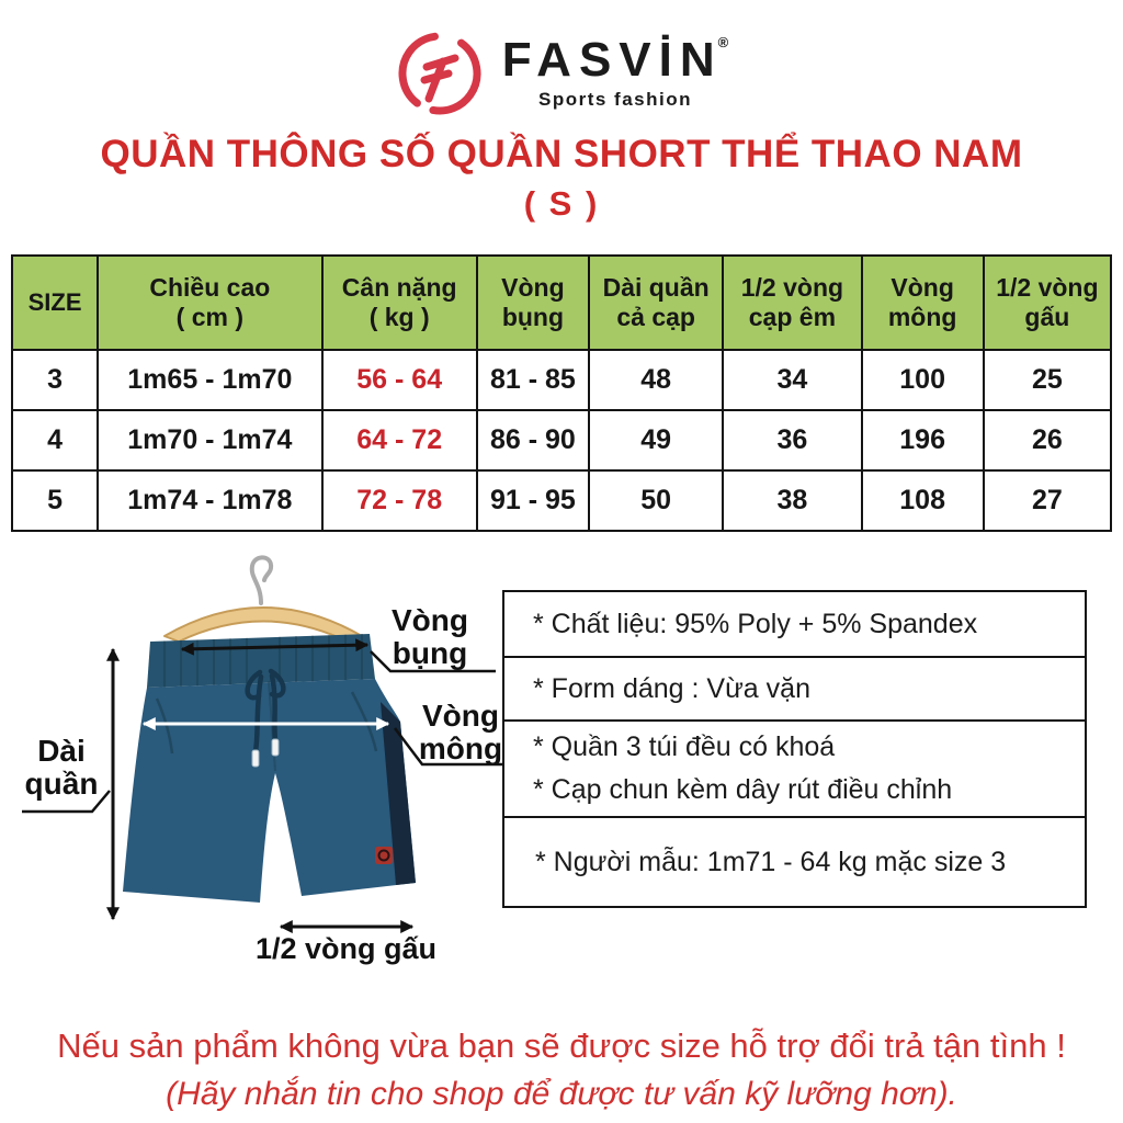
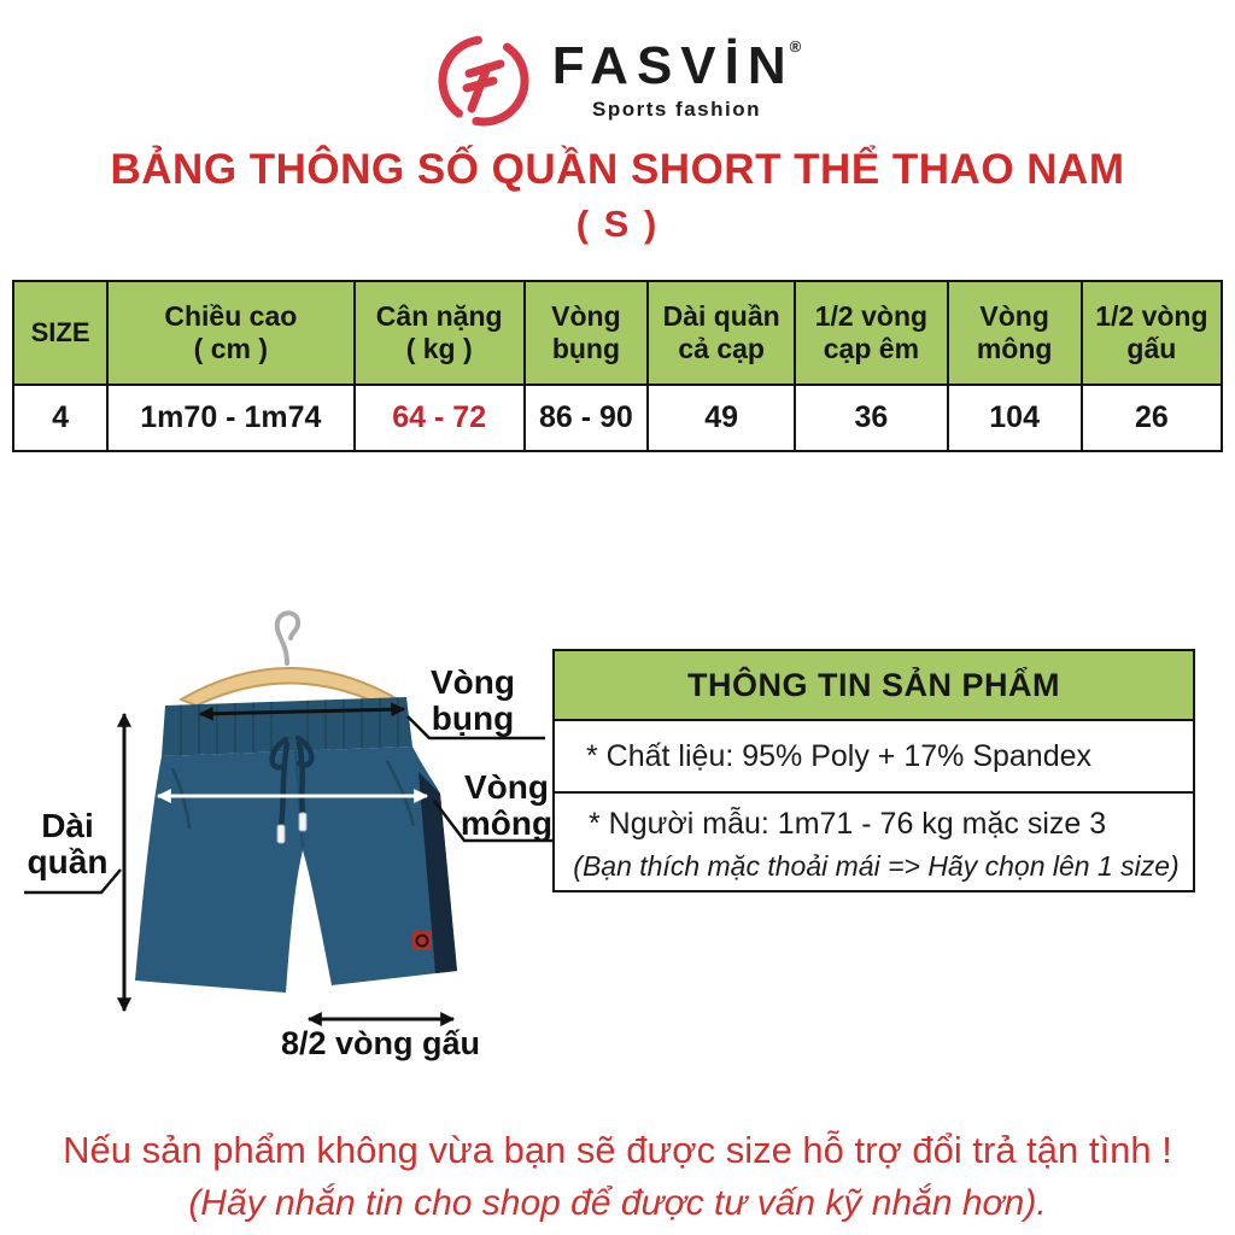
  FASVİN
  ®
  Sports fashion
- QUẦN THÔNG SỐ QUẦN SHORT THỂ THAO NAM
+ BẢNG THÔNG SỐ QUẦN SHORT THỂ THAO NAM
  ( S )
  SIZE	Chiều cao( cm )	Cân nặng( kg )	Vòngbụng	Dài quầncả cạp	1/2 vòngcạp êm	Vòngmông	1/2 vònggấu
- 3	1m65 - 1m70	56 - 64	81 - 85	48	34	100	25
- 4	1m70 - 1m74	64 - 72	86 - 90	49	36	196	26
+ 4	1m70 - 1m74	64 - 72	86 - 90	49	36	104	26
- 5	1m74 - 1m78	72 - 78	91 - 95	50	38	108	27
  Vòng
  bụng
  Vòng
  mông
  Dài
  quần
- 1/2 vòng gấu
+ 8/2 vòng gấu
+ THÔNG TIN SẢN PHẨM
- * Chất liệu: 95% Poly + 5% Spandex
+ * Chất liệu: 95% Poly + 17% Spandex
- * Form dáng : Vừa vặn
- * Quần 3 túi đều có khoá
- * Cạp chun kèm dây rút điều chỉnh
- * Người mẫu: 1m71 - 64 kg mặc size 3
+ * Người mẫu: 1m71 - 76 kg mặc size 3
+ (Bạn thích mặc thoải mái => Hãy chọn lên 1 size)
  Nếu sản phẩm không vừa bạn sẽ được size hỗ trợ đổi trả tận tình !
- (Hãy nhắn tin cho shop để được tư vấn kỹ lưỡng hơn).
+ (Hãy nhắn tin cho shop để được tư vấn kỹ nhắn hơn).
